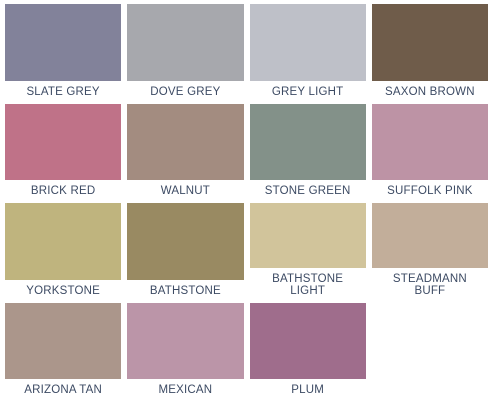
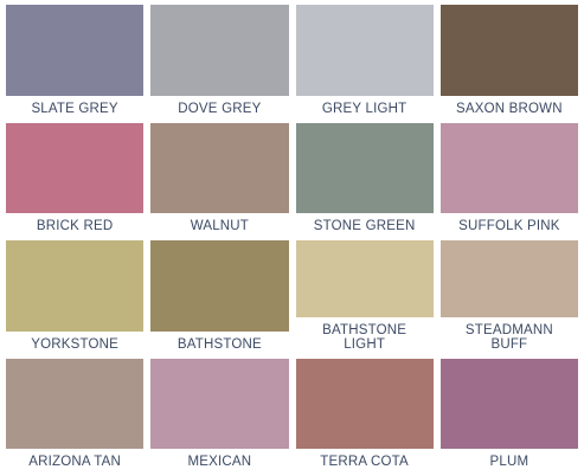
  SLATE GREY
  DOVE GREY
  GREY LIGHT
  SAXON BROWN
  BRICK RED
  WALNUT
  STONE GREEN
  SUFFOLK PINK
  YORKSTONE
  BATHSTONE
  BATHSTONE
  LIGHT
  STEADMANN
  BUFF
  ARIZONA TAN
  MEXICAN
+ TERRA COTA
  PLUM
